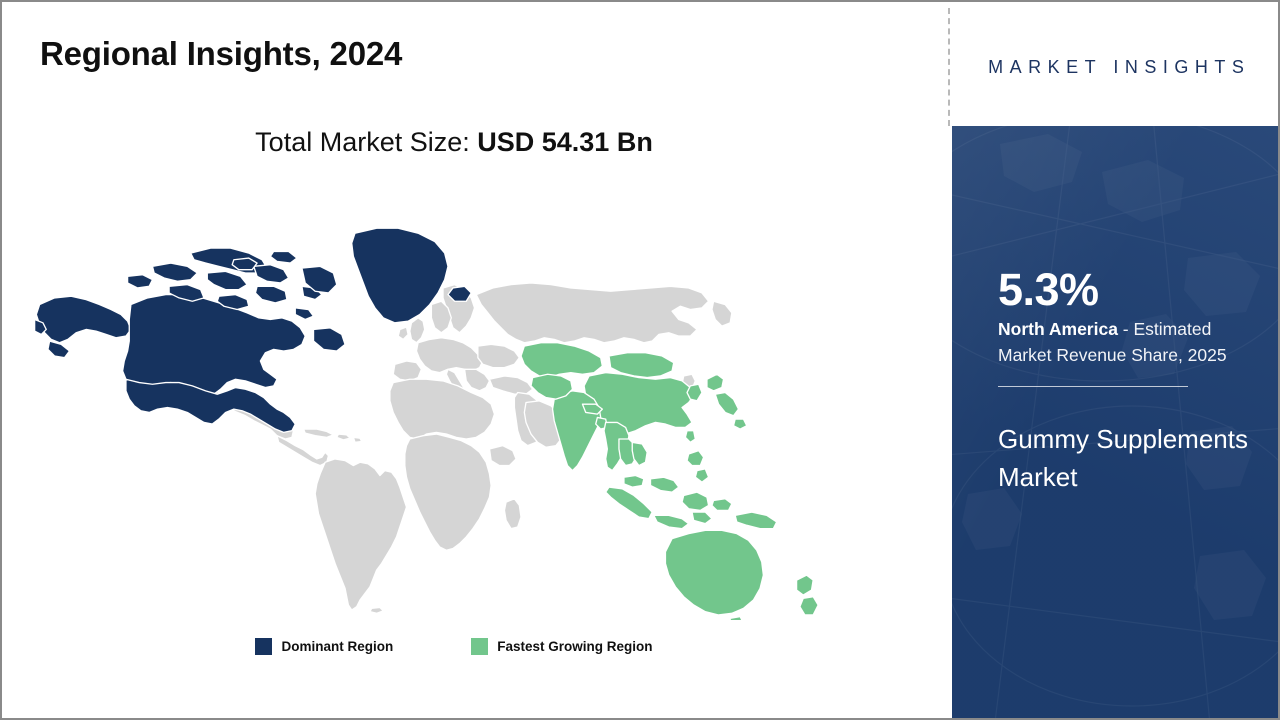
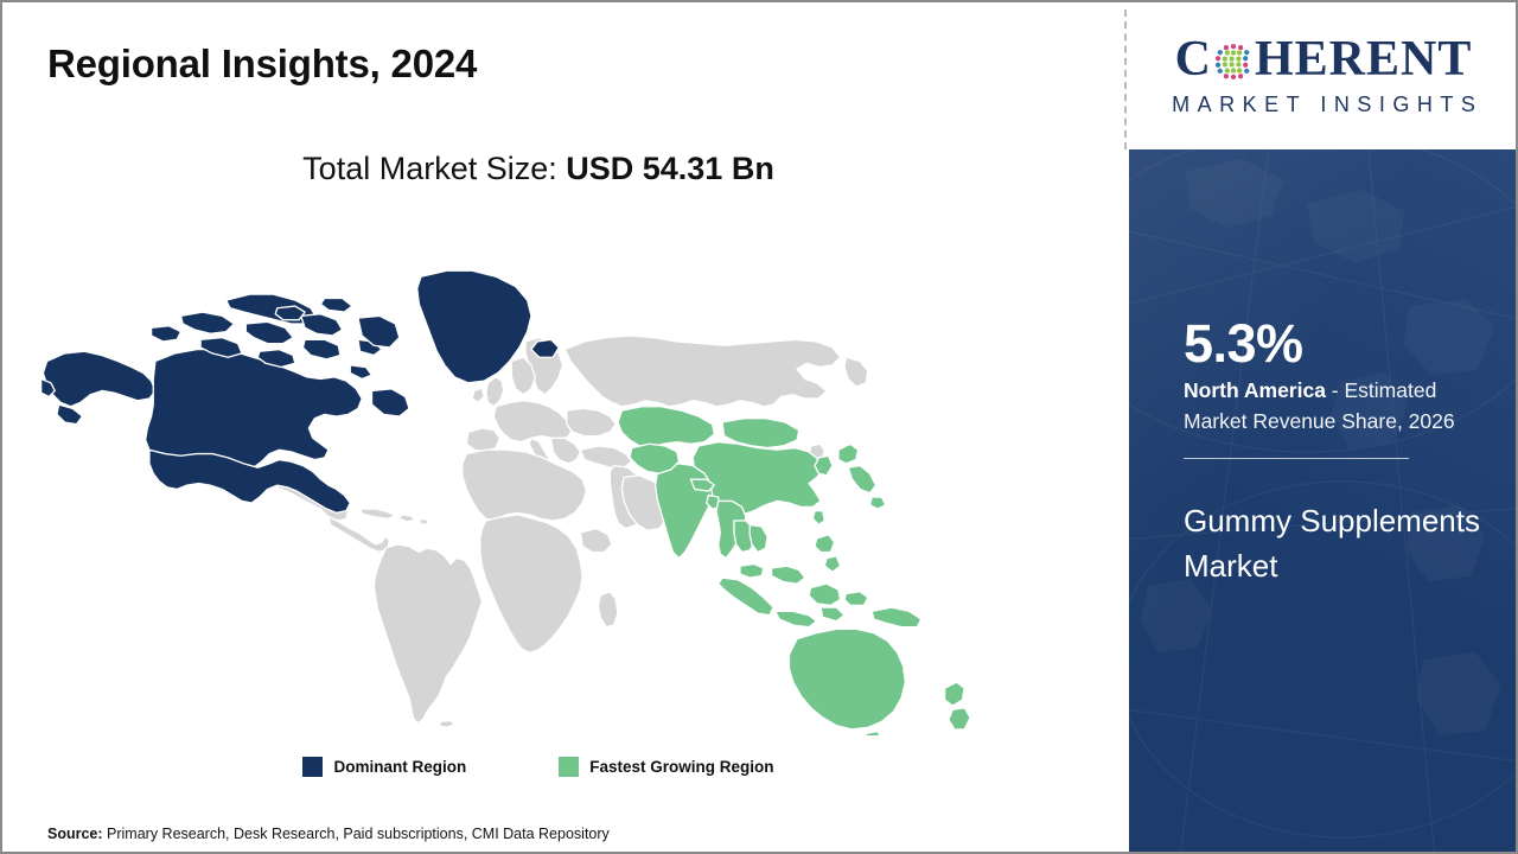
  Regional Insights, 2024
  Total Market Size: USD 54.31 Bn
  Dominant Region
  Fastest Growing Region
+ Source: Primary Research, Desk Research, Paid subscriptions, CMI Data Repository
+ C
+ HERENT
  MARKET INSIGHTS
  5.3%
- North America - Estimated Market Revenue Share, 2025
+ North America - Estimated Market Revenue Share, 2026
  Gummy Supplements Market
